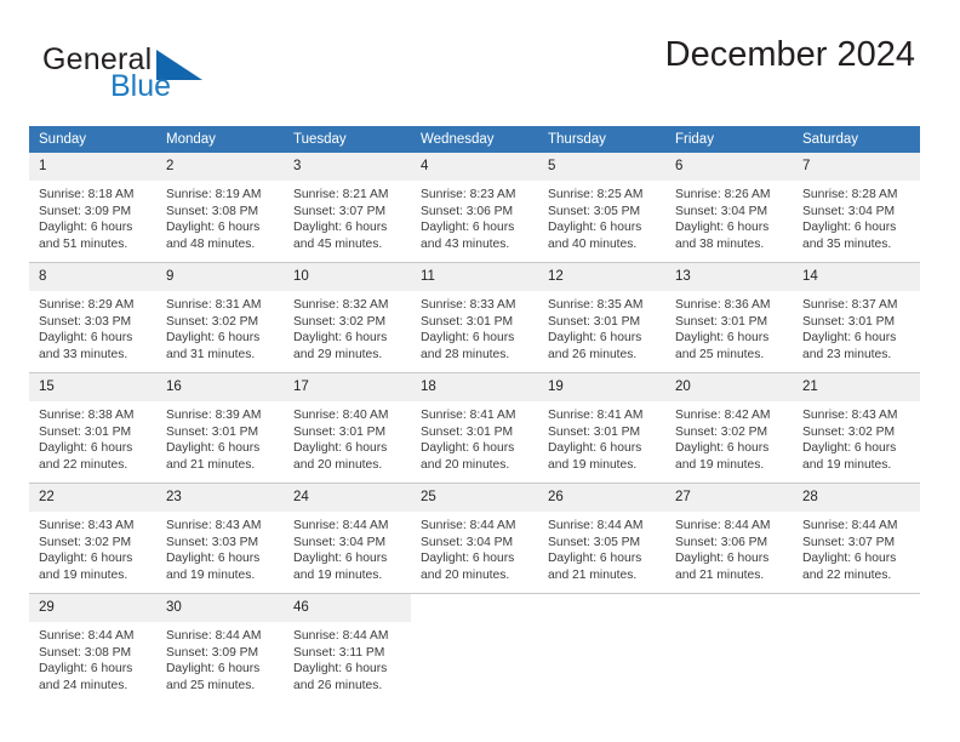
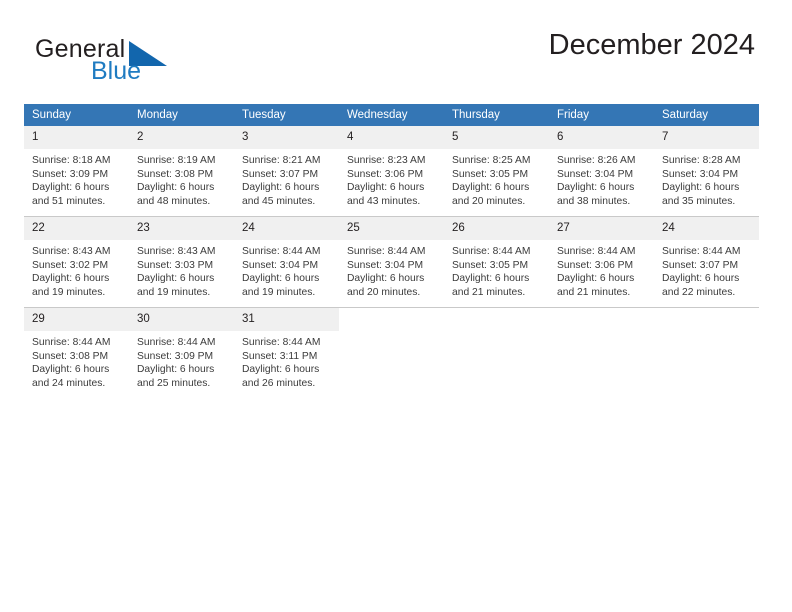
  General
  Blue
  December 2024
  Sunday	Monday	Tuesday	Wednesday	Thursday	Friday	Saturday
- 1Sunrise: 8:18 AMSunset: 3:09 PMDaylight: 6 hoursand 51 minutes.	2Sunrise: 8:19 AMSunset: 3:08 PMDaylight: 6 hoursand 48 minutes.	3Sunrise: 8:21 AMSunset: 3:07 PMDaylight: 6 hoursand 45 minutes.	4Sunrise: 8:23 AMSunset: 3:06 PMDaylight: 6 hoursand 43 minutes.	5Sunrise: 8:25 AMSunset: 3:05 PMDaylight: 6 hoursand 40 minutes.	6Sunrise: 8:26 AMSunset: 3:04 PMDaylight: 6 hoursand 38 minutes.	7Sunrise: 8:28 AMSunset: 3:04 PMDaylight: 6 hoursand 35 minutes.
+ 1Sunrise: 8:18 AMSunset: 3:09 PMDaylight: 6 hoursand 51 minutes.	2Sunrise: 8:19 AMSunset: 3:08 PMDaylight: 6 hoursand 48 minutes.	3Sunrise: 8:21 AMSunset: 3:07 PMDaylight: 6 hoursand 45 minutes.	4Sunrise: 8:23 AMSunset: 3:06 PMDaylight: 6 hoursand 43 minutes.	5Sunrise: 8:25 AMSunset: 3:05 PMDaylight: 6 hoursand 20 minutes.	6Sunrise: 8:26 AMSunset: 3:04 PMDaylight: 6 hoursand 38 minutes.	7Sunrise: 8:28 AMSunset: 3:04 PMDaylight: 6 hoursand 35 minutes.
- 8Sunrise: 8:29 AMSunset: 3:03 PMDaylight: 6 hoursand 33 minutes.	9Sunrise: 8:31 AMSunset: 3:02 PMDaylight: 6 hoursand 31 minutes.	10Sunrise: 8:32 AMSunset: 3:02 PMDaylight: 6 hoursand 29 minutes.	11Sunrise: 8:33 AMSunset: 3:01 PMDaylight: 6 hoursand 28 minutes.	12Sunrise: 8:35 AMSunset: 3:01 PMDaylight: 6 hoursand 26 minutes.	13Sunrise: 8:36 AMSunset: 3:01 PMDaylight: 6 hoursand 25 minutes.	14Sunrise: 8:37 AMSunset: 3:01 PMDaylight: 6 hoursand 23 minutes.
- 15Sunrise: 8:38 AMSunset: 3:01 PMDaylight: 6 hoursand 22 minutes.	16Sunrise: 8:39 AMSunset: 3:01 PMDaylight: 6 hoursand 21 minutes.	17Sunrise: 8:40 AMSunset: 3:01 PMDaylight: 6 hoursand 20 minutes.	18Sunrise: 8:41 AMSunset: 3:01 PMDaylight: 6 hoursand 20 minutes.	19Sunrise: 8:41 AMSunset: 3:01 PMDaylight: 6 hoursand 19 minutes.	20Sunrise: 8:42 AMSunset: 3:02 PMDaylight: 6 hoursand 19 minutes.	21Sunrise: 8:43 AMSunset: 3:02 PMDaylight: 6 hoursand 19 minutes.
- 22Sunrise: 8:43 AMSunset: 3:02 PMDaylight: 6 hoursand 19 minutes.	23Sunrise: 8:43 AMSunset: 3:03 PMDaylight: 6 hoursand 19 minutes.	24Sunrise: 8:44 AMSunset: 3:04 PMDaylight: 6 hoursand 19 minutes.	25Sunrise: 8:44 AMSunset: 3:04 PMDaylight: 6 hoursand 20 minutes.	26Sunrise: 8:44 AMSunset: 3:05 PMDaylight: 6 hoursand 21 minutes.	27Sunrise: 8:44 AMSunset: 3:06 PMDaylight: 6 hoursand 21 minutes.	28Sunrise: 8:44 AMSunset: 3:07 PMDaylight: 6 hoursand 22 minutes.
+ 22Sunrise: 8:43 AMSunset: 3:02 PMDaylight: 6 hoursand 19 minutes.	23Sunrise: 8:43 AMSunset: 3:03 PMDaylight: 6 hoursand 19 minutes.	24Sunrise: 8:44 AMSunset: 3:04 PMDaylight: 6 hoursand 19 minutes.	25Sunrise: 8:44 AMSunset: 3:04 PMDaylight: 6 hoursand 20 minutes.	26Sunrise: 8:44 AMSunset: 3:05 PMDaylight: 6 hoursand 21 minutes.	27Sunrise: 8:44 AMSunset: 3:06 PMDaylight: 6 hoursand 21 minutes.	24Sunrise: 8:44 AMSunset: 3:07 PMDaylight: 6 hoursand 22 minutes.
- 29Sunrise: 8:44 AMSunset: 3:08 PMDaylight: 6 hoursand 24 minutes.	30Sunrise: 8:44 AMSunset: 3:09 PMDaylight: 6 hoursand 25 minutes.	46Sunrise: 8:44 AMSunset: 3:11 PMDaylight: 6 hoursand 26 minutes.
+ 29Sunrise: 8:44 AMSunset: 3:08 PMDaylight: 6 hoursand 24 minutes.	30Sunrise: 8:44 AMSunset: 3:09 PMDaylight: 6 hoursand 25 minutes.	31Sunrise: 8:44 AMSunset: 3:11 PMDaylight: 6 hoursand 26 minutes.
